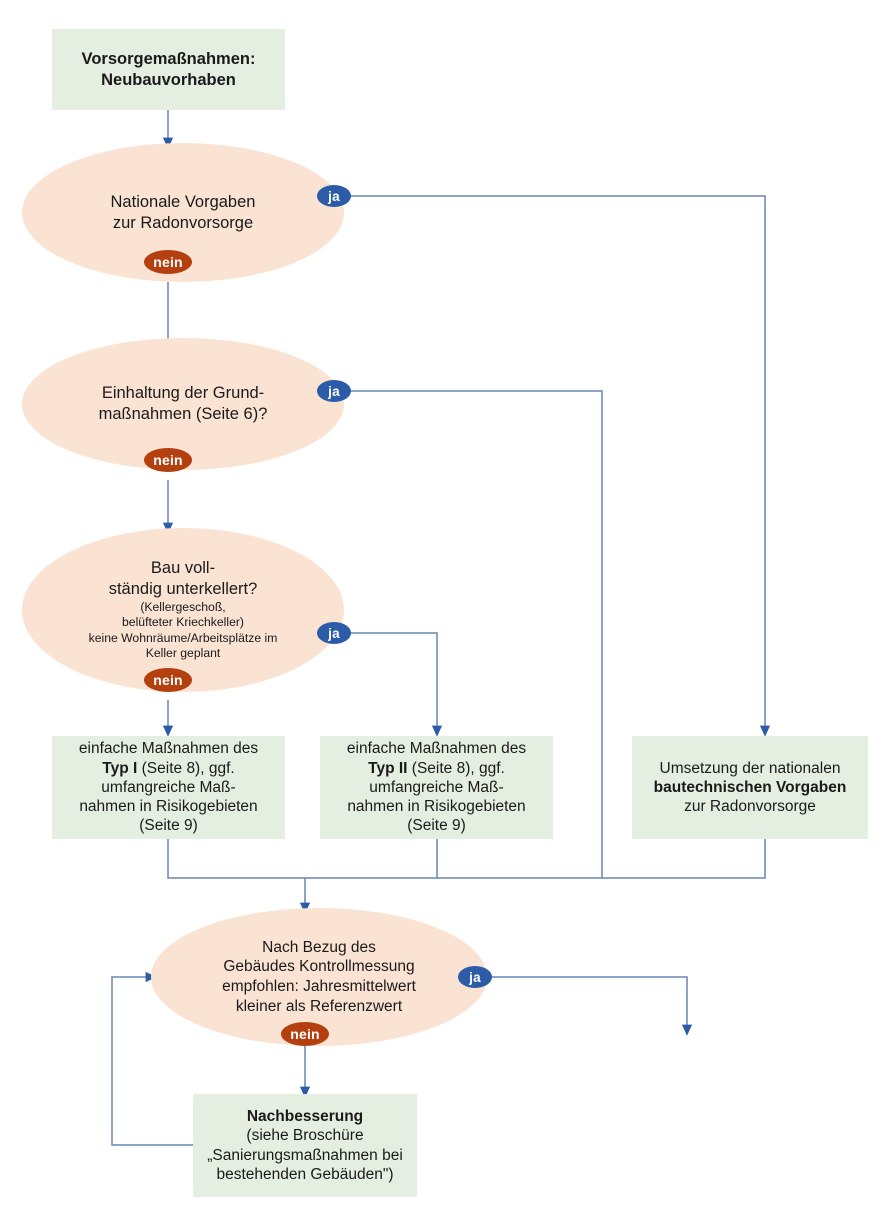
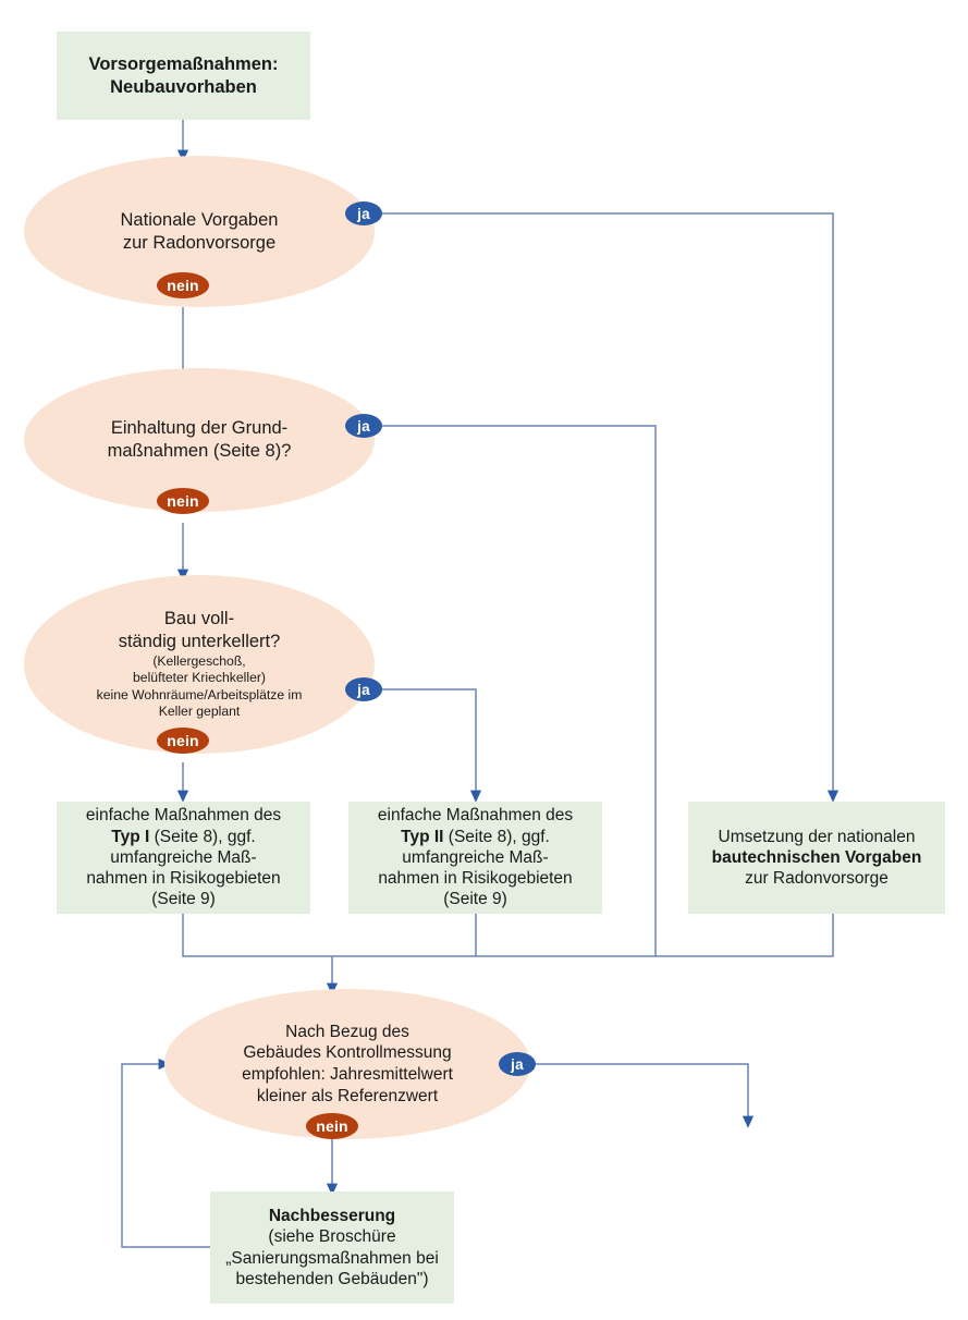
  Vorsorgemaßnahmen:
  Neubauvorhaben
  Nationale Vorgaben
  zur Radonvorsorge
  ja
  nein
  Einhaltung der Grund-
- maßnahmen (Seite 6)?
+ maßnahmen (Seite 8)?
  ja
  nein
  Bau voll-
  ständig unterkellert?
  (Kellergeschoß,
  belüfteter Kriechkeller)
  keine Wohnräume/Arbeitsplätze im
  Keller geplant
  ja
  nein
  einfache Maßnahmen des
  Typ I (Seite 8), ggf.
  umfangreiche Maß-
  nahmen in Risikogebieten
  (Seite 9)
  einfache Maßnahmen des
  Typ II (Seite 8), ggf.
  umfangreiche Maß-
  nahmen in Risikogebieten
  (Seite 9)
  Umsetzung der nationalen
  bautechnischen Vorgaben
  zur Radonvorsorge
  Nach Bezug des
  Gebäudes Kontrollmessung
  empfohlen: Jahresmittelwert
  kleiner als Referenzwert
  ja
  nein
  Nachbesserung
  (siehe Broschüre
  „Sanierungsmaßnahmen bei
  bestehenden Gebäuden")
